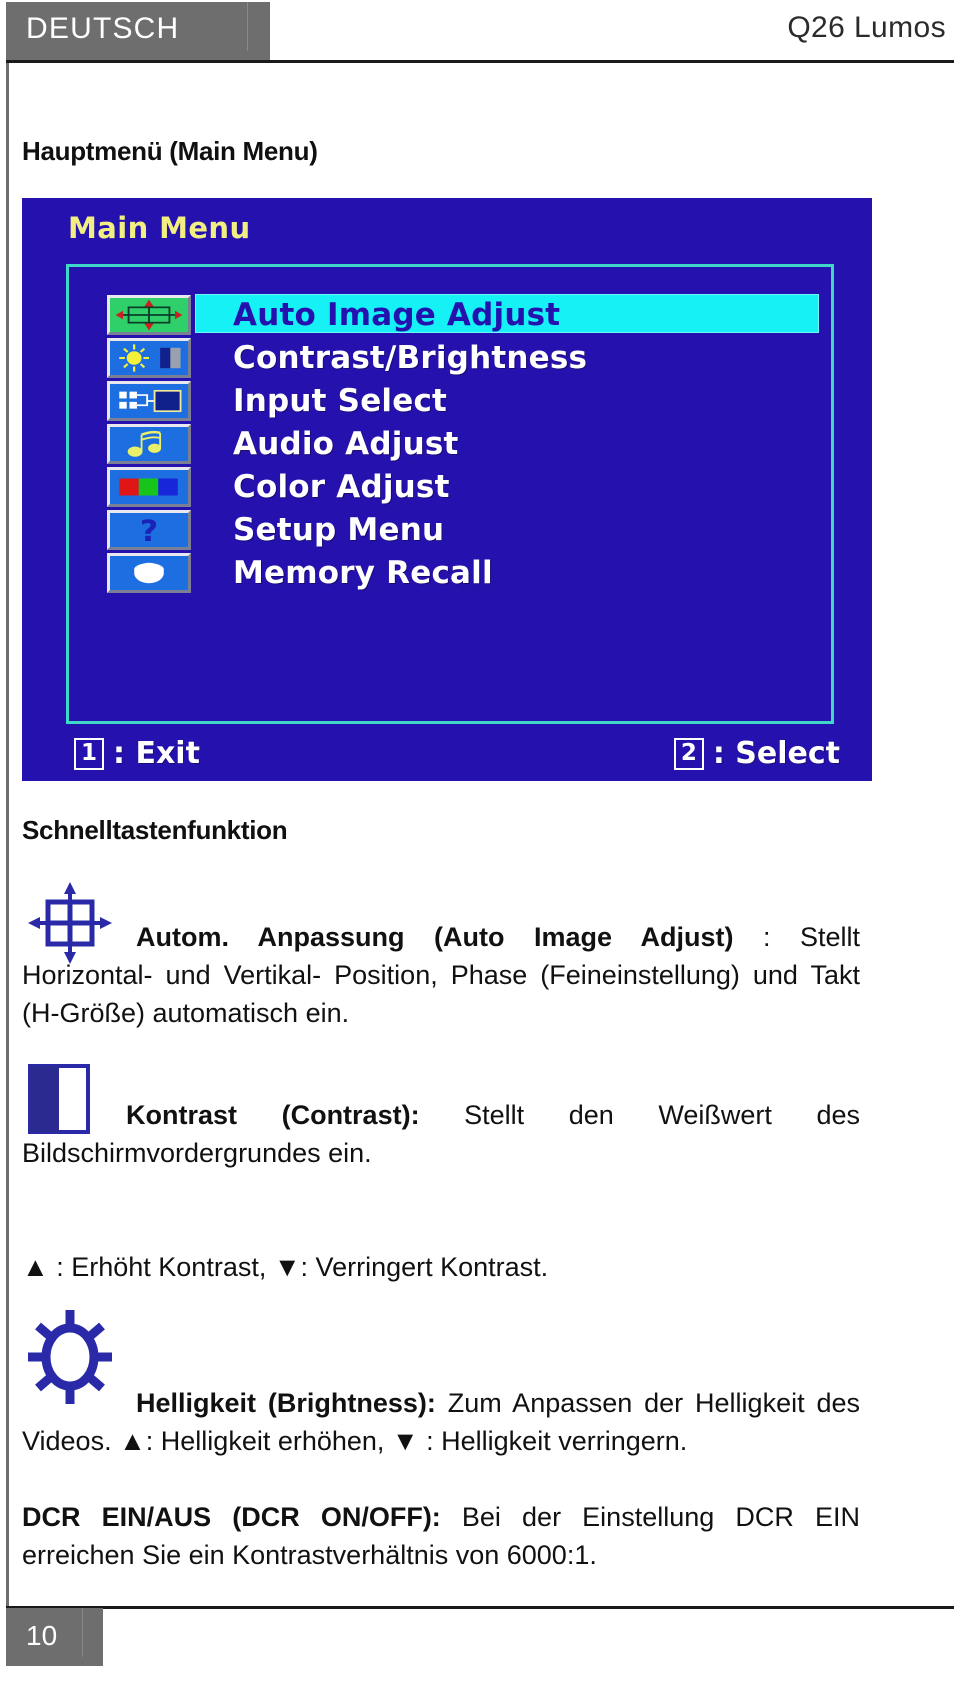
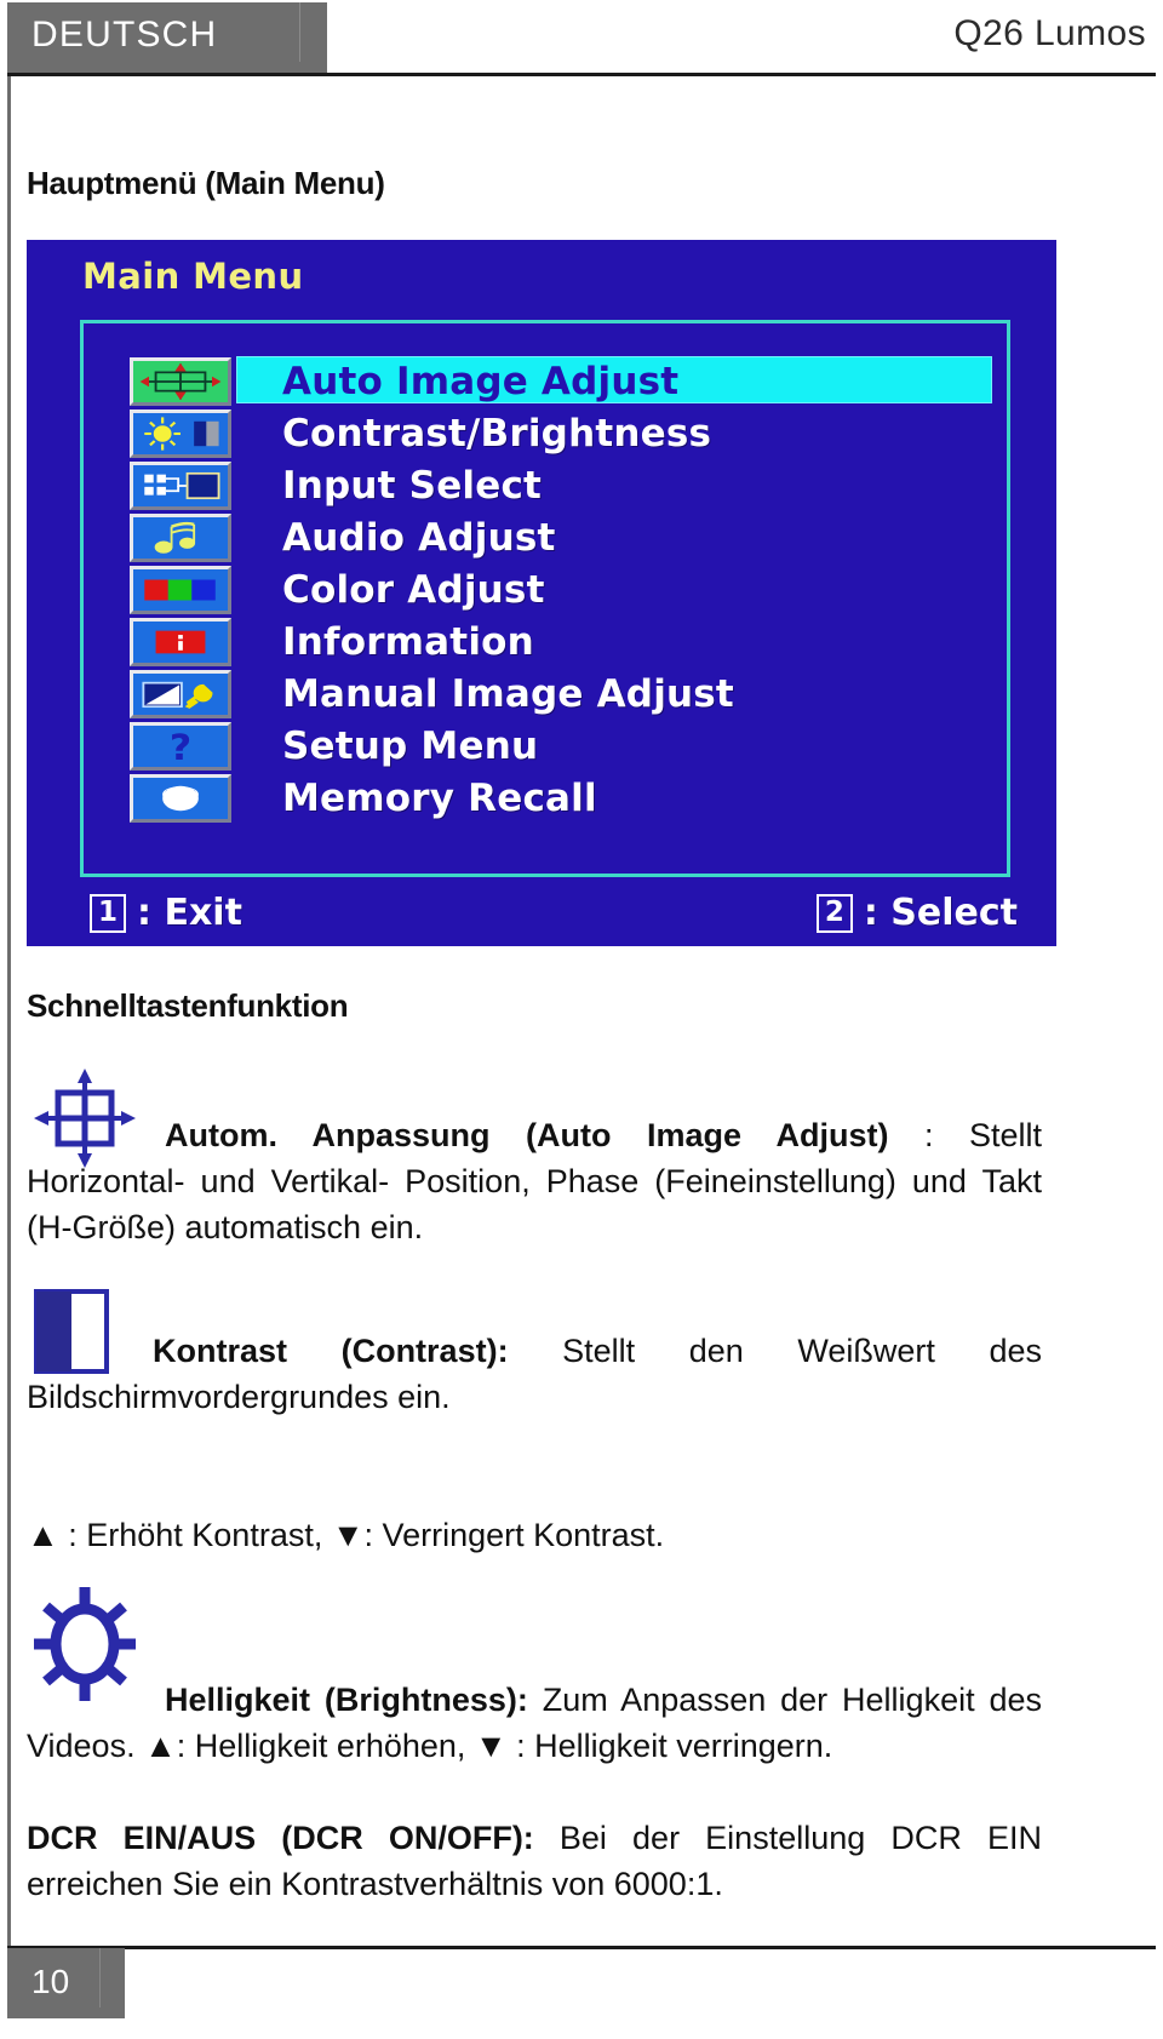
  DEUTSCH
  Q26 Lumos
  Hauptmenü (Main Menu)
  Main Menu
  Auto Image Adjust
  Contrast/Brightness
  Input Select
  Audio Adjust
  Color Adjust
+ Information
+ Manual Image Adjust
  ?
  Setup Menu
  Memory Recall
  1
  : Exit
  2
  : Select
  Schnelltastenfunktion
  Autom. Anpassung (Auto Image Adjust) : Stellt Horizontal- und Vertikal- Position, Phase (Feineinstellung) und Takt (H-Größe) automatisch ein.
  Kontrast (Contrast): Stellt den Weißwert des Bildschirmvordergrundes ein.
  ▲ : Erhöht Kontrast, ▼: Verringert Kontrast.
  Helligkeit (Brightness): Zum Anpassen der Helligkeit des Videos. ▲: Helligkeit erhöhen, ▼ : Helligkeit verringern.
  DCR EIN/AUS (DCR ON/OFF): Bei der Einstellung DCR EIN erreichen Sie ein Kontrastverhältnis von 6000:1.
  10
